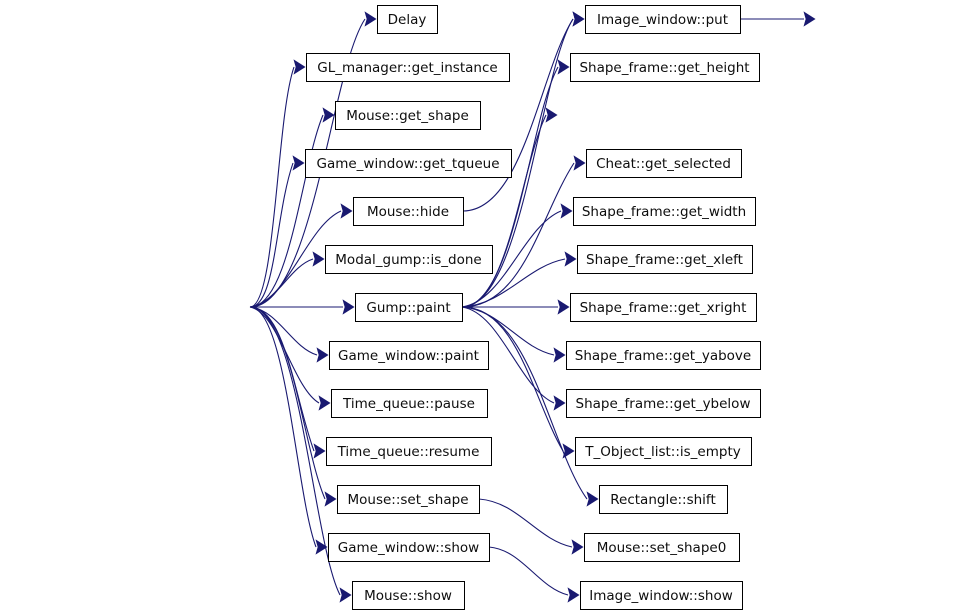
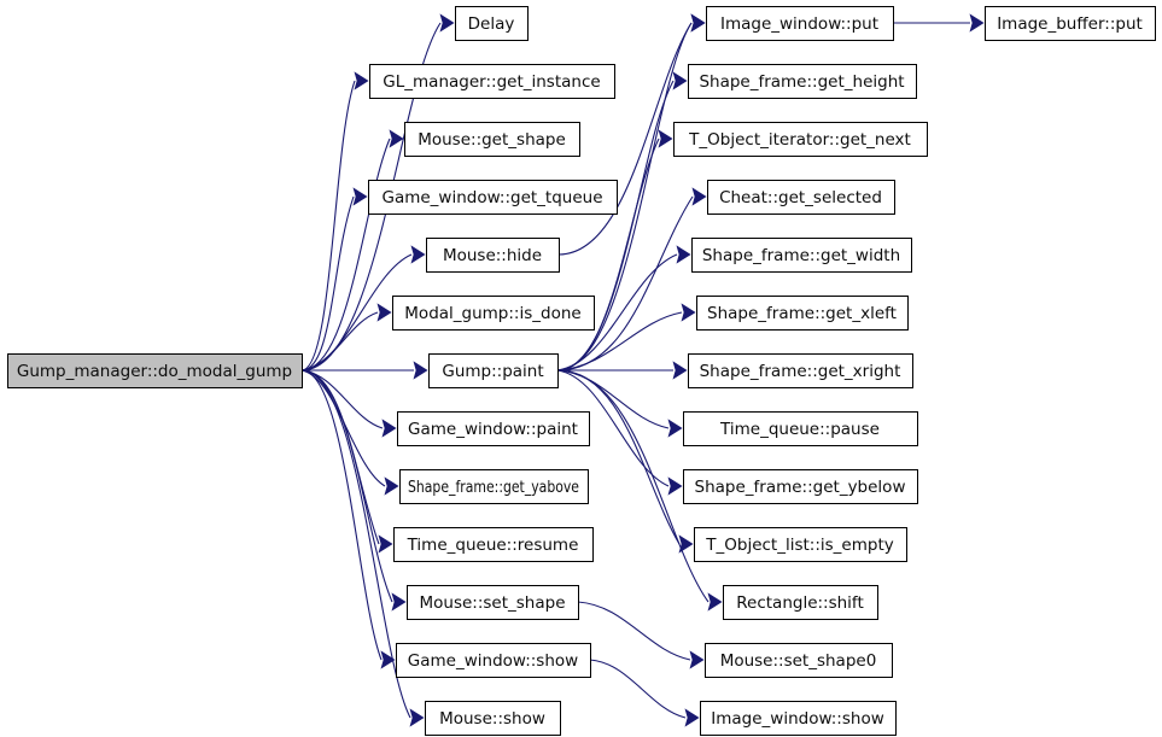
+ Gump_manager::do_modal_gump
  Delay
  GL_manager::get_instance
  Mouse::get_shape
  Game_window::get_tqueue
  Mouse::hide
  Modal_gump::is_done
  Gump::paint
  Game_window::paint
- Time_queue::pause
+ Shape_frame::get_yabove
  Time_queue::resume
  Mouse::set_shape
  Game_window::show
  Mouse::show
  Image_window::put
  Shape_frame::get_height
+ T_Object_iterator::get_next
  Cheat::get_selected
  Shape_frame::get_width
  Shape_frame::get_xleft
  Shape_frame::get_xright
- Shape_frame::get_yabove
+ Time_queue::pause
  Shape_frame::get_ybelow
  T_Object_list::is_empty
  Rectangle::shift
  Mouse::set_shape0
  Image_window::show
+ Image_buffer::put
